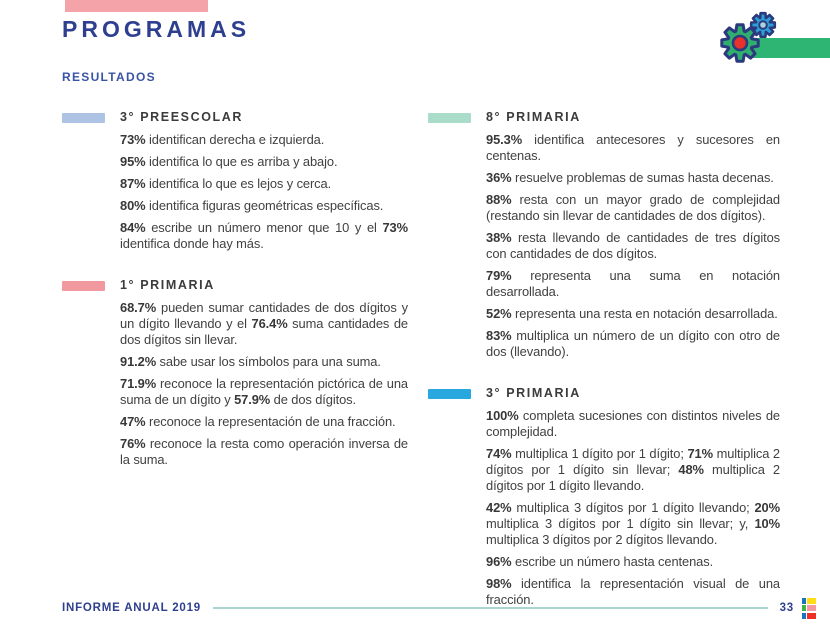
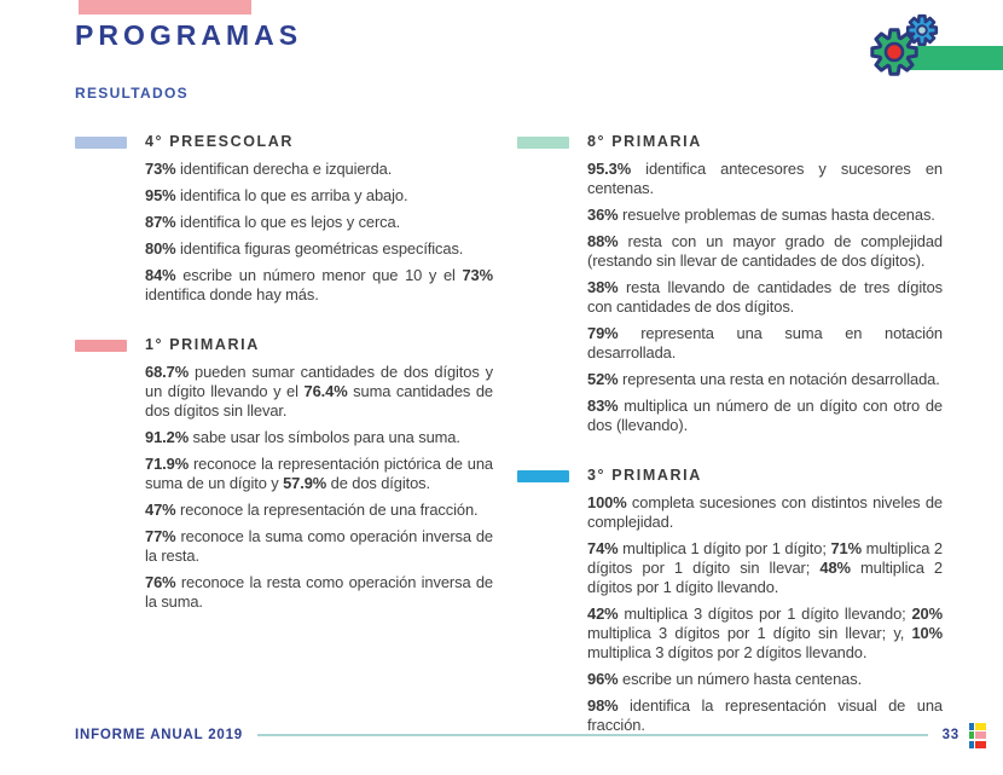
  PROGRAMAS
  RESULTADOS
- 3° PREESCOLAR
+ 4° PREESCOLAR
  73% identifican derecha e izquierda.
  95% identifica lo que es arriba y abajo.
  87% identifica lo que es lejos y cerca.
  80% identifica figuras geométricas específicas.
  84% escribe un número menor que 10 y el 73% identifica donde hay más.
  1° PRIMARIA
  68.7% pueden sumar cantidades de dos dígitos y un dígito llevando y el 76.4% suma cantidades de dos dígitos sin llevar.
  91.2% sabe usar los símbolos para una suma.
  71.9% reconoce la representación pictórica de una suma de un dígito y 57.9% de dos dígitos.
  47% reconoce la representación de una fracción.
+ 77% reconoce la suma como operación inversa de la resta.
  76% reconoce la resta como operación inversa de la suma.
  8° PRIMARIA
  95.3% identifica antecesores y sucesores en centenas.
  36% resuelve problemas de sumas hasta decenas.
  88% resta con un mayor grado de complejidad (restando sin llevar de cantidades de dos dígitos).
  38% resta llevando de cantidades de tres dígitos con cantidades de dos dígitos.
  79% representa una suma en notación desarrollada.
  52% representa una resta en notación desarrollada.
  83% multiplica un número de un dígito con otro de dos (llevando).
  3° PRIMARIA
  100% completa sucesiones con distintos niveles de complejidad.
  74% multiplica 1 dígito por 1 dígito; 71% multiplica 2 dígitos por 1 dígito sin llevar; 48% multiplica 2 dígitos por 1 dígito llevando.
  42% multiplica 3 dígitos por 1 dígito llevando; 20% multiplica 3 dígitos por 1 dígito sin llevar; y, 10% multiplica 3 dígitos por 2 dígitos llevando.
  96% escribe un número hasta centenas.
  98% identifica la representación visual de una fracción.
  INFORME ANUAL 2019
  33
